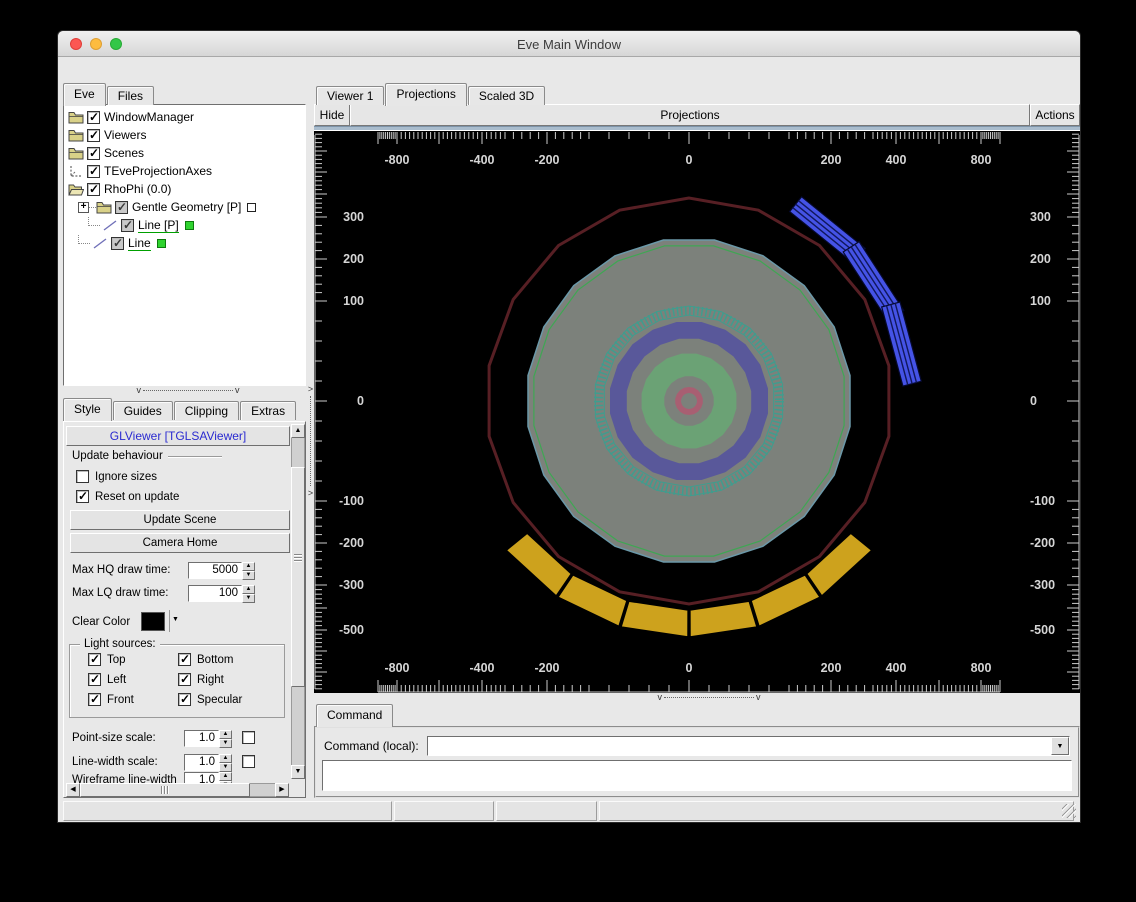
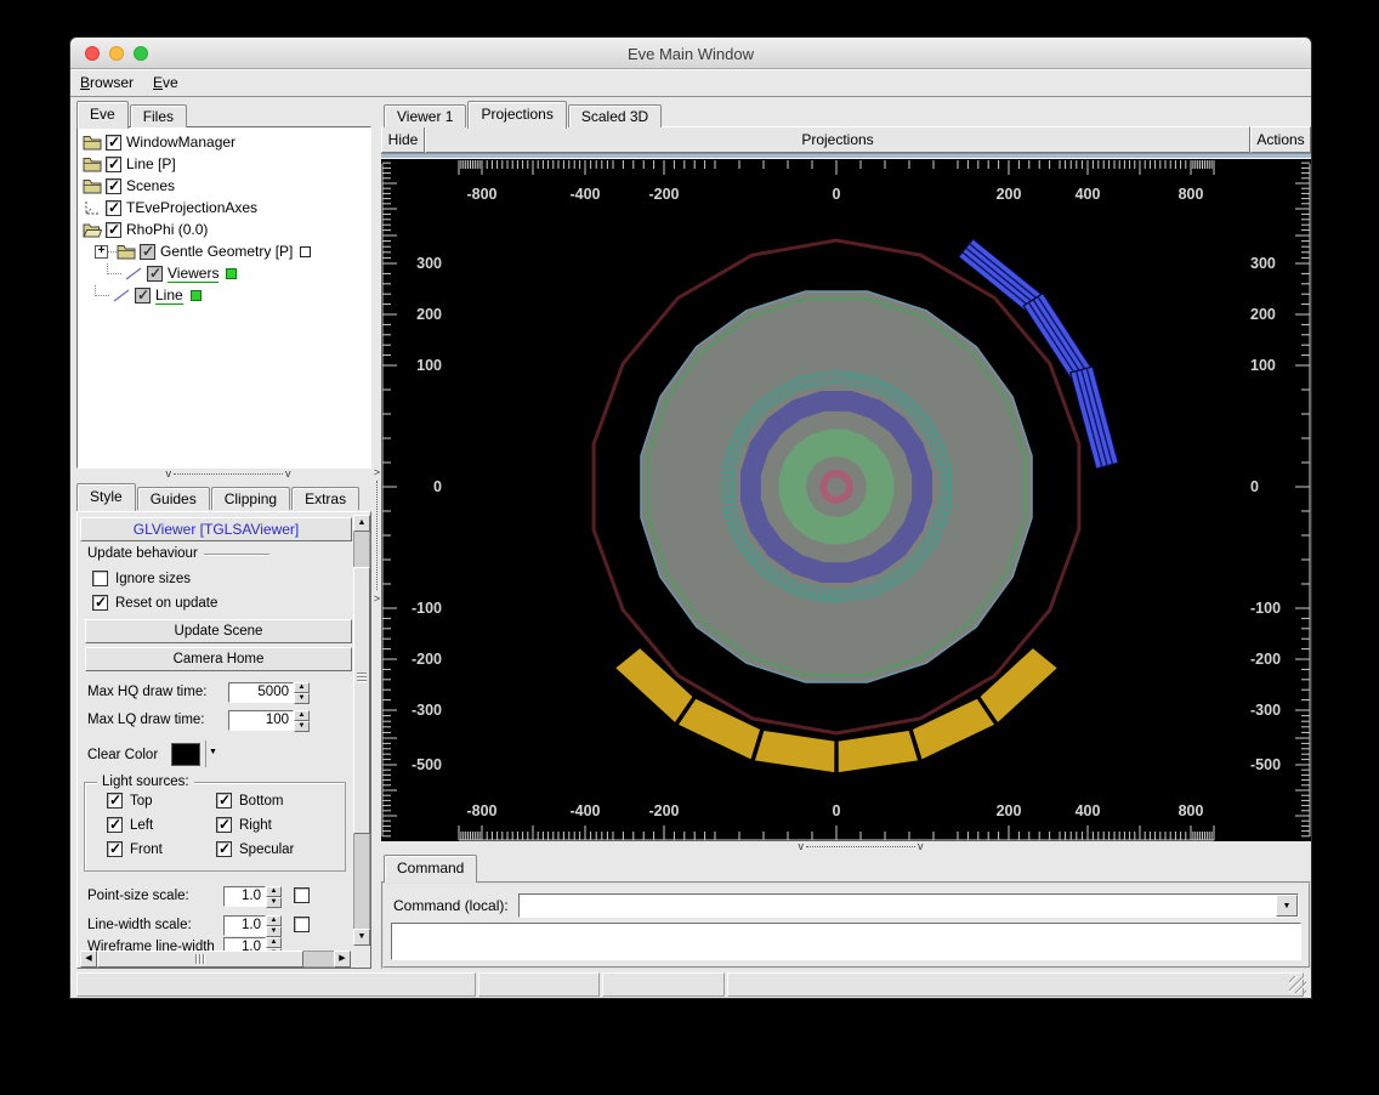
  Eve Main Window
+ Browser Eve
  Eve
  Files
  WindowManager
- Viewers
+ Line [P]
  Scenes
  TEveProjectionAxes
  RhoPhi (0.0)
  +
  Gentle Geometry [P]
- Line [P]
+ Viewers
  Line
  v
  v
  Style
  Guides
  Clipping
  Extras
  GLViewer [TGLSAViewer]
  Update behaviour
  Ignore sizes
  Reset on update
  Update Scene
  Camera Home
  Max HQ draw time:
  5000
  Max LQ draw time:
  100
  Clear Color
  Light sources:
  Top
  Bottom
  Left
  Right
  Front
  Specular
  Point-size scale:
  1.0
  Line-width scale:
  1.0
  Wireframe line-width
  1.0
  >
  >
  Viewer 1
  Projections
  Scaled 3D
  Hide
  Projections
  Actions
  -800
  -800
  -400
  -400
  -200
  -200
  0
  0
  200
  200
  400
  400
  800
  800
  300
  300
  200
  200
  100
  100
  0
  0
  -100
  -100
  -200
  -200
  -300
  -300
  -500
  -500
  v
  v
  Command
  Command (local):
